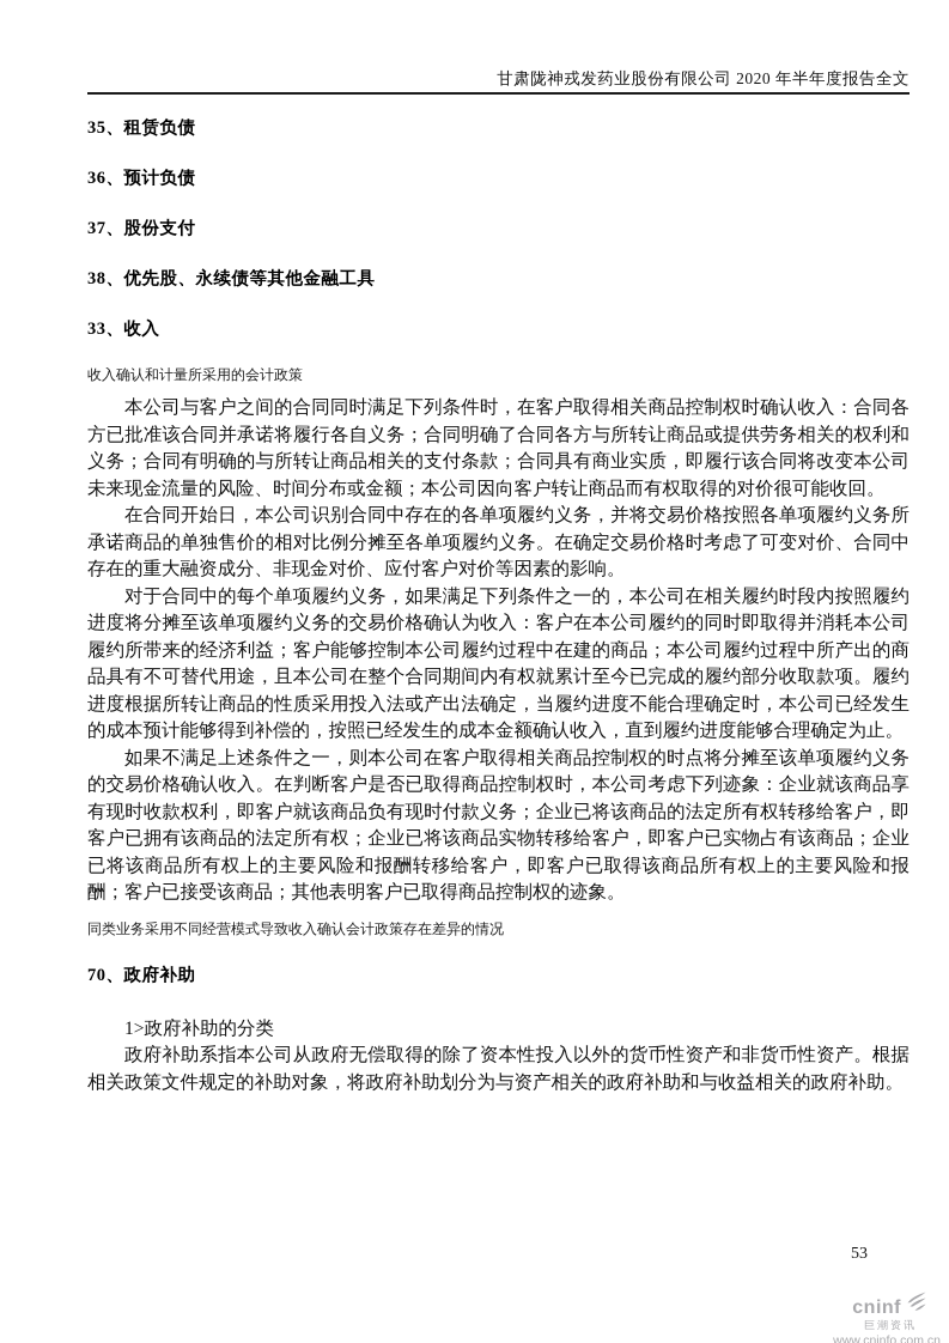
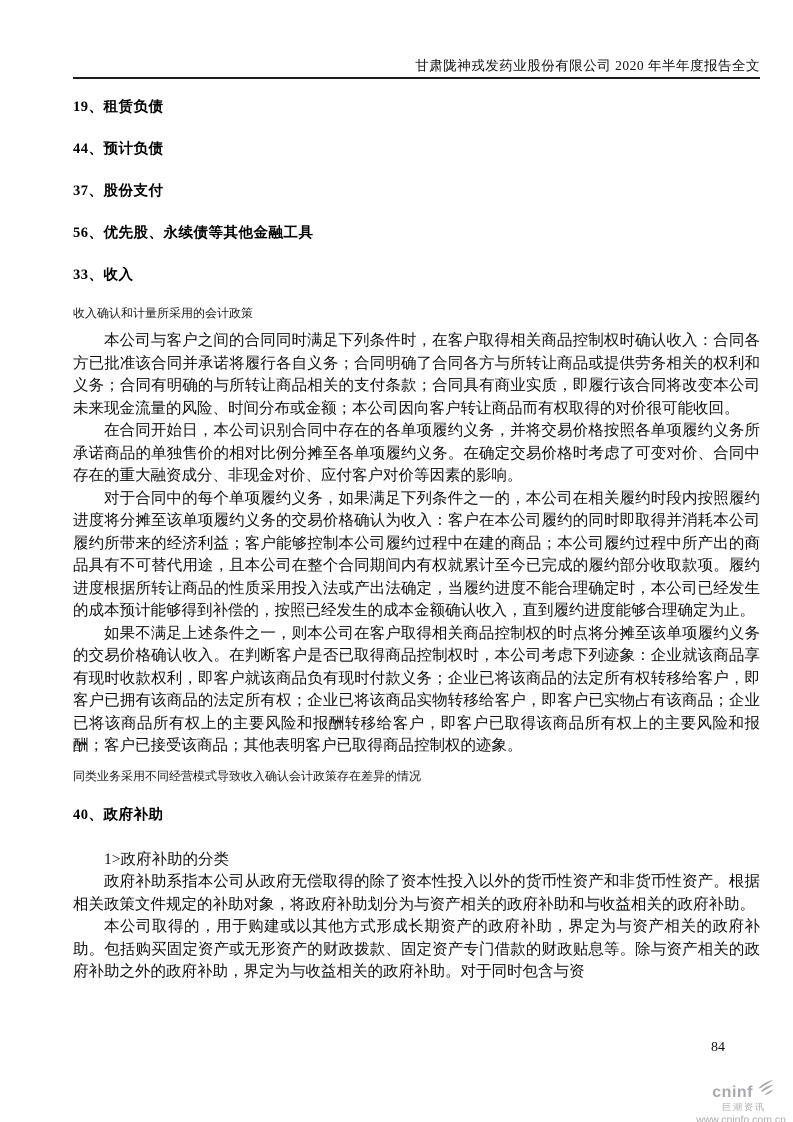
  甘肃陇神戎发药业股份有限公司 2020 年半年度报告全文
- 35、租赁负债
+ 19、租赁负债
- 36、预计负债
+ 44、预计负债
  37、股份支付
- 38、优先股、永续债等其他金融工具
+ 56、优先股、永续债等其他金融工具
  33、收入
  收入确认和计量所采用的会计政策
  本公司与客户之间的合同同时满足下列条件时，在客户取得相关商品控制权时确认收入：合同各方已批准该合同并承诺将履行各自义务；合同明确了合同各方与所转让商品或提供劳务相关的权利和义务；合同有明确的与所转让商品相关的支付条款；合同具有商业实质，即履行该合同将改变本公司未来现金流量的风险、时间分布或金额；本公司因向客户转让商品而有权取得的对价很可能收回。
  在合同开始日，本公司识别合同中存在的各单项履约义务，并将交易价格按照各单项履约义务所承诺商品的单独售价的相对比例分摊至各单项履约义务。在确定交易价格时考虑了可变对价、合同中存在的重大融资成分、非现金对价、应付客户对价等因素的影响。
  对于合同中的每个单项履约义务，如果满足下列条件之一的，本公司在相关履约时段内按照履约进度将分摊至该单项履约义务的交易价格确认为收入：客户在本公司履约的同时即取得并消耗本公司履约所带来的经济利益；客户能够控制本公司履约过程中在建的商品；本公司履约过程中所产出的商品具有不可替代用途，且本公司在整个合同期间内有权就累计至今已完成的履约部分收取款项。履约进度根据所转让商品的性质采用投入法或产出法确定，当履约进度不能合理确定时，本公司已经发生的成本预计能够得到补偿的，按照已经发生的成本金额确认收入，直到履约进度能够合理确定为止。
  如果不满足上述条件之一，则本公司在客户取得相关商品控制权的时点将分摊至该单项履约义务的交易价格确认收入。在判断客户是否已取得商品控制权时，本公司考虑下列迹象：企业就该商品享有现时收款权利，即客户就该商品负有现时付款义务；企业已将该商品的法定所有权转移给客户，即客户已拥有该商品的法定所有权；企业已将该商品实物转移给客户，即客户已实物占有该商品；企业已将该商品所有权上的主要风险和报酬转移给客户，即客户已取得该商品所有权上的主要风险和报酬；客户已接受该商品；其他表明客户已取得商品控制权的迹象。
  同类业务采用不同经营模式导致收入确认会计政策存在差异的情况
- 70、政府补助
+ 40、政府补助
  1>政府补助的分类
  政府补助系指本公司从政府无偿取得的除了资本性投入以外的货币性资产和非货币性资产。根据相关政策文件规定的补助对象，将政府补助划分为与资产相关的政府补助和与收益相关的政府补助。
+ 本公司取得的，用于购建或以其他方式形成长期资产的政府补助，界定为与资产相关的政府补助。包括购买固定资产或无形资产的财政拨款、固定资产专门借款的财政贴息等。除与资产相关的政府补助之外的政府补助，界定为与收益相关的政府补助。对于同时包含与资
- 53
+ 84
  cninf
  巨潮资讯
  www.cninfo.com.cn
